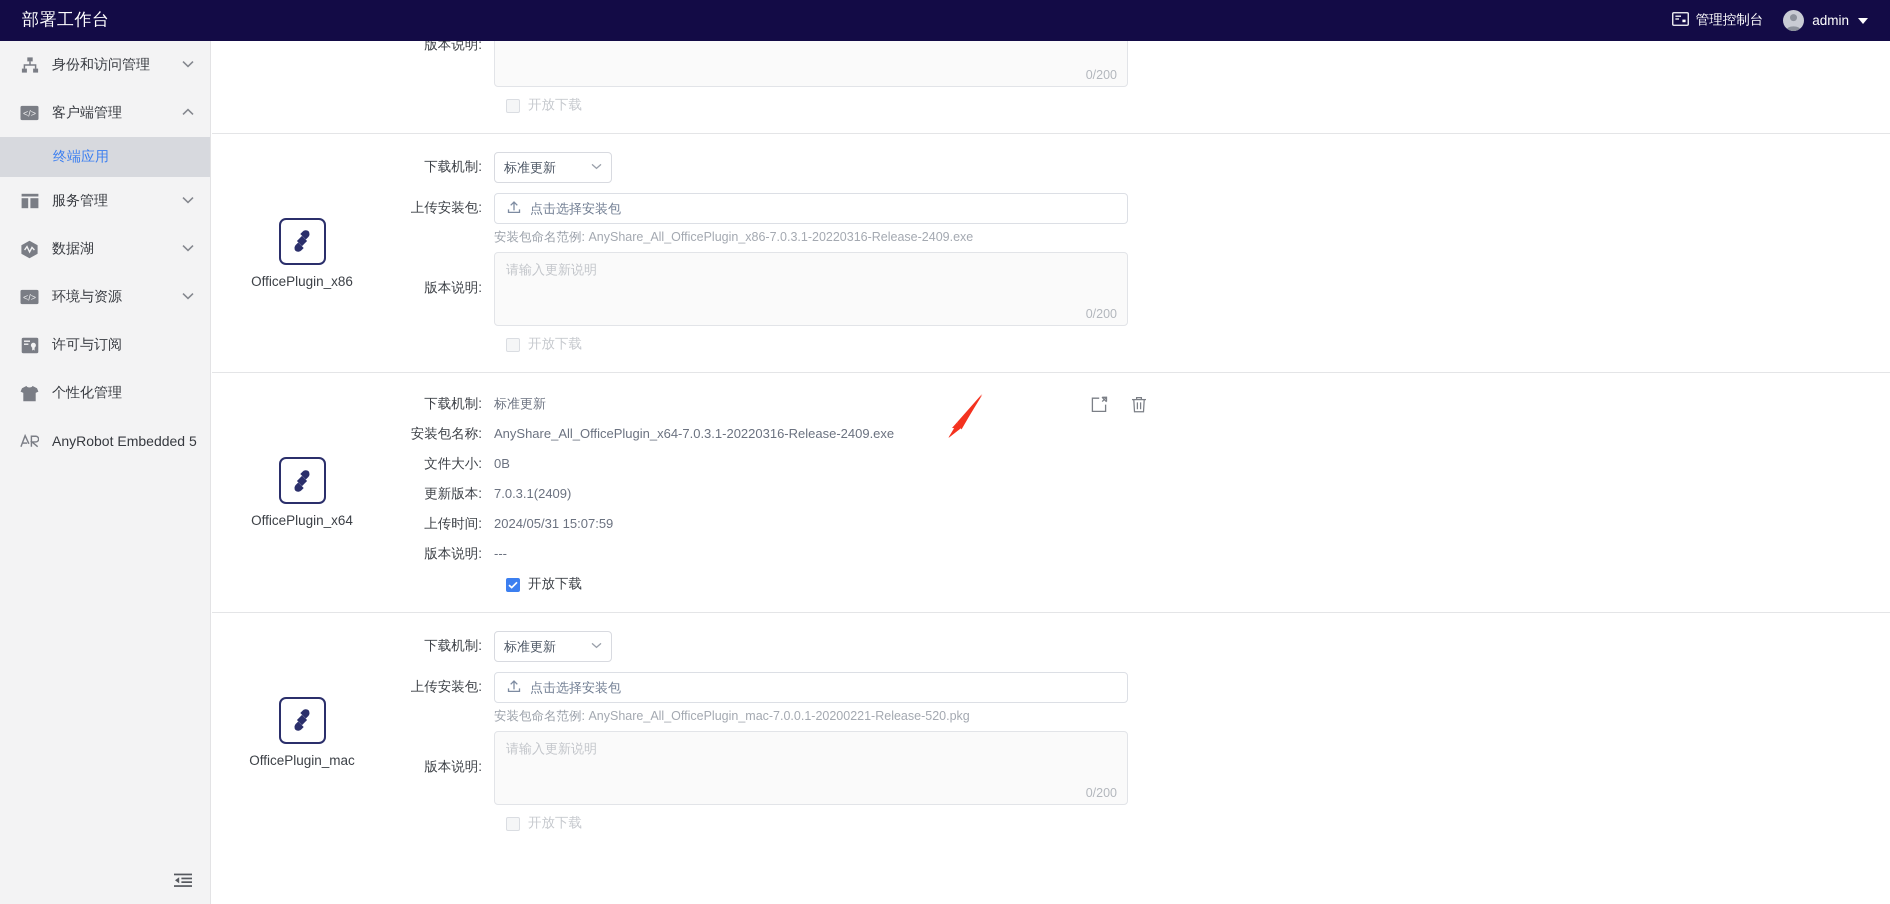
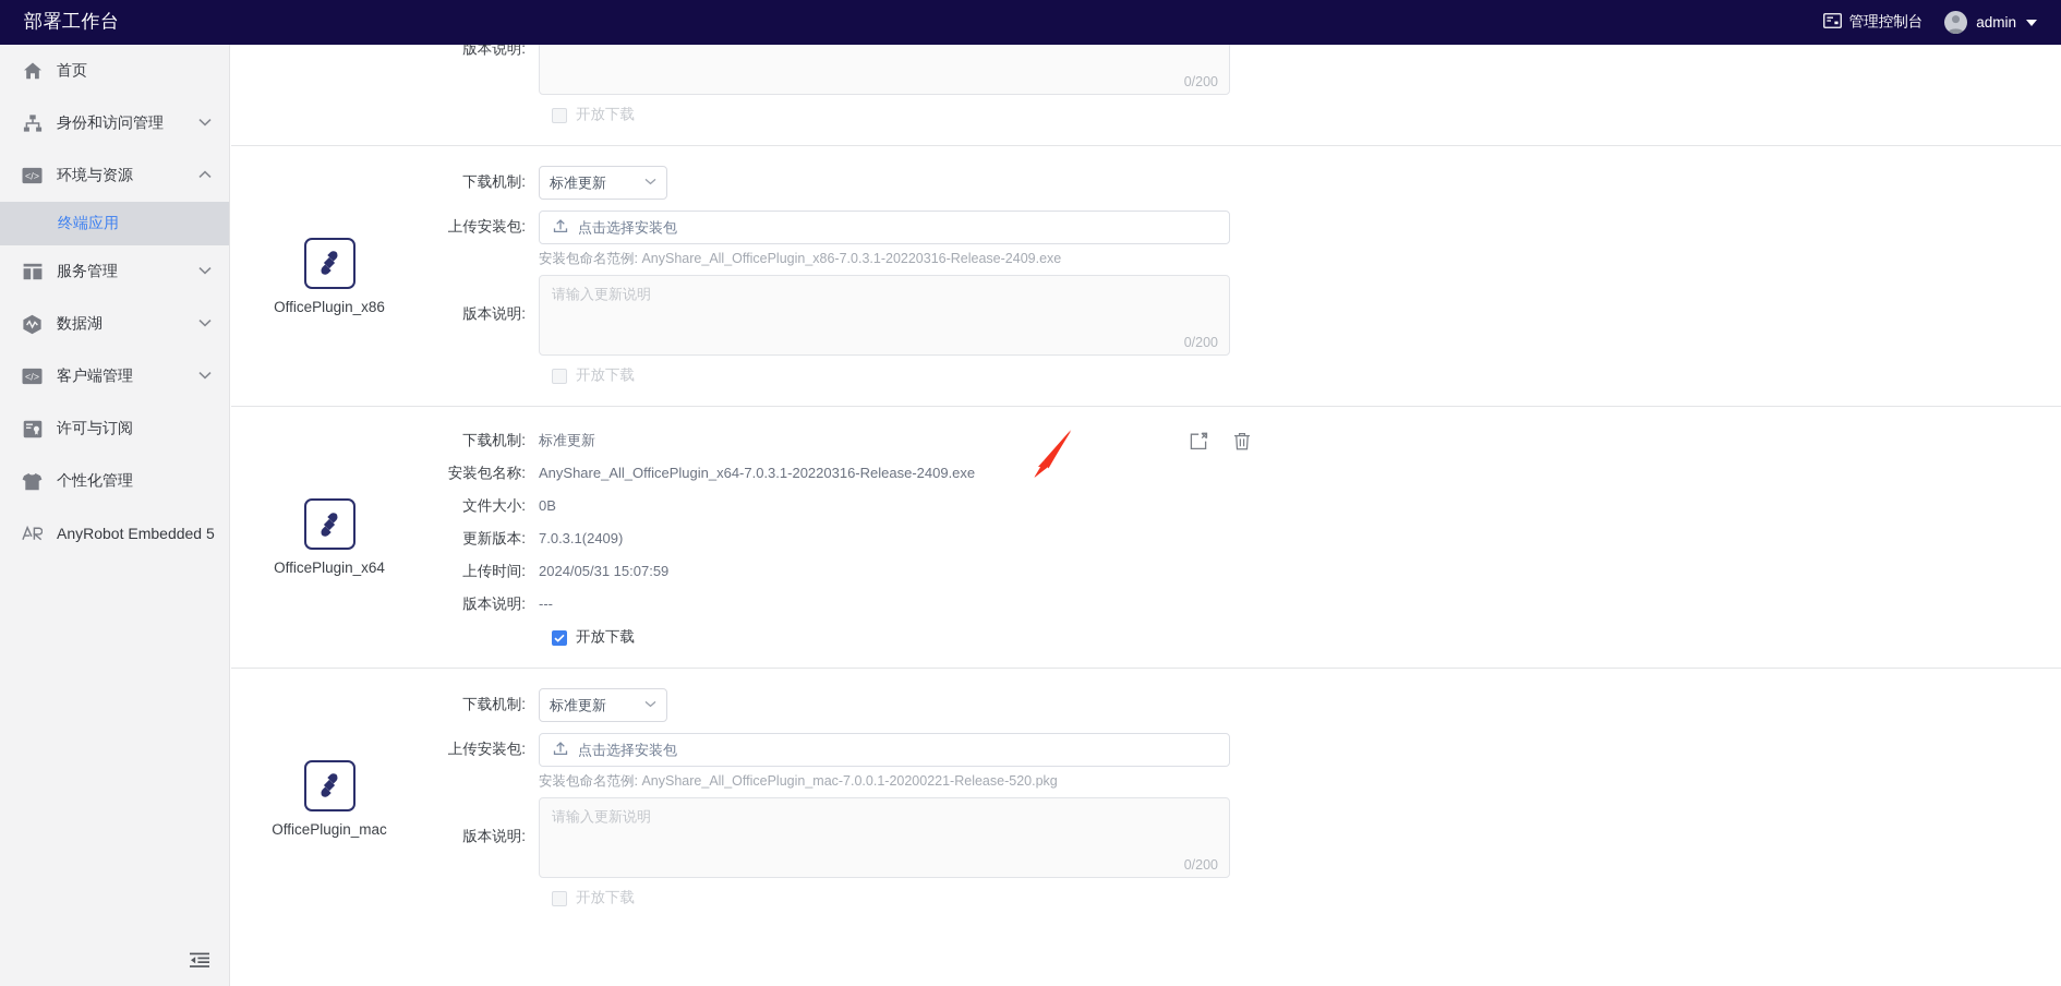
  部署工作台
  管理控制台
  admin
+ 首页
  身份和访问管理
  </>
- 客户端管理
+ 环境与资源
  终端应用
  服务管理
  数据湖
  </>
- 环境与资源
+ 客户端管理
  许可与订阅
  个性化管理
  AnyRobot Embedded 5
  版本说明:
  0/200
  开放下载
  OfficePlugin_x86
  下载机制:
  标准更新
  上传安装包:
  点击选择安装包
  安装包命名范例: AnyShare_All_OfficePlugin_x86-7.0.3.1-20220316-Release-2409.exe
  版本说明:
  请输入更新说明
  0/200
  开放下载
  OfficePlugin_x64
  下载机制:
  标准更新
  安装包名称:
  AnyShare_All_OfficePlugin_x64-7.0.3.1-20220316-Release-2409.exe
  文件大小:
  0B
  更新版本:
  7.0.3.1(2409)
  上传时间:
  2024/05/31 15:07:59
  版本说明:
  ---
  开放下载
  OfficePlugin_mac
  下载机制:
  标准更新
  上传安装包:
  点击选择安装包
  安装包命名范例: AnyShare_All_OfficePlugin_mac-7.0.0.1-20200221-Release-520.pkg
  版本说明:
  请输入更新说明
  0/200
  开放下载
